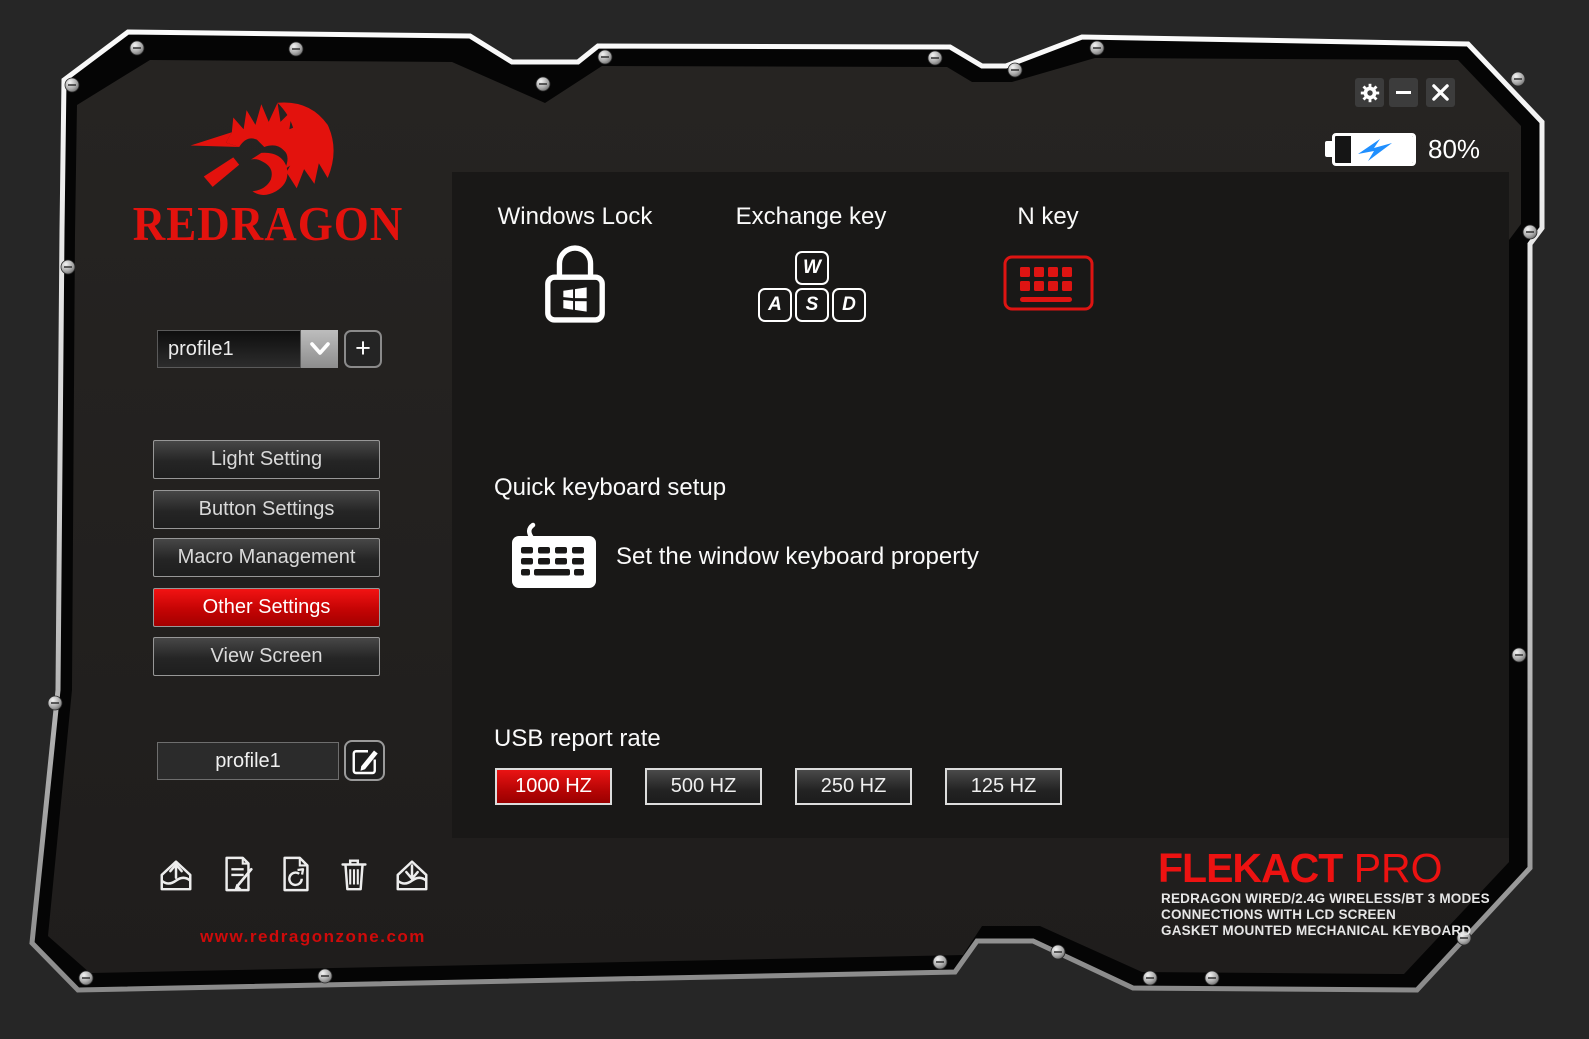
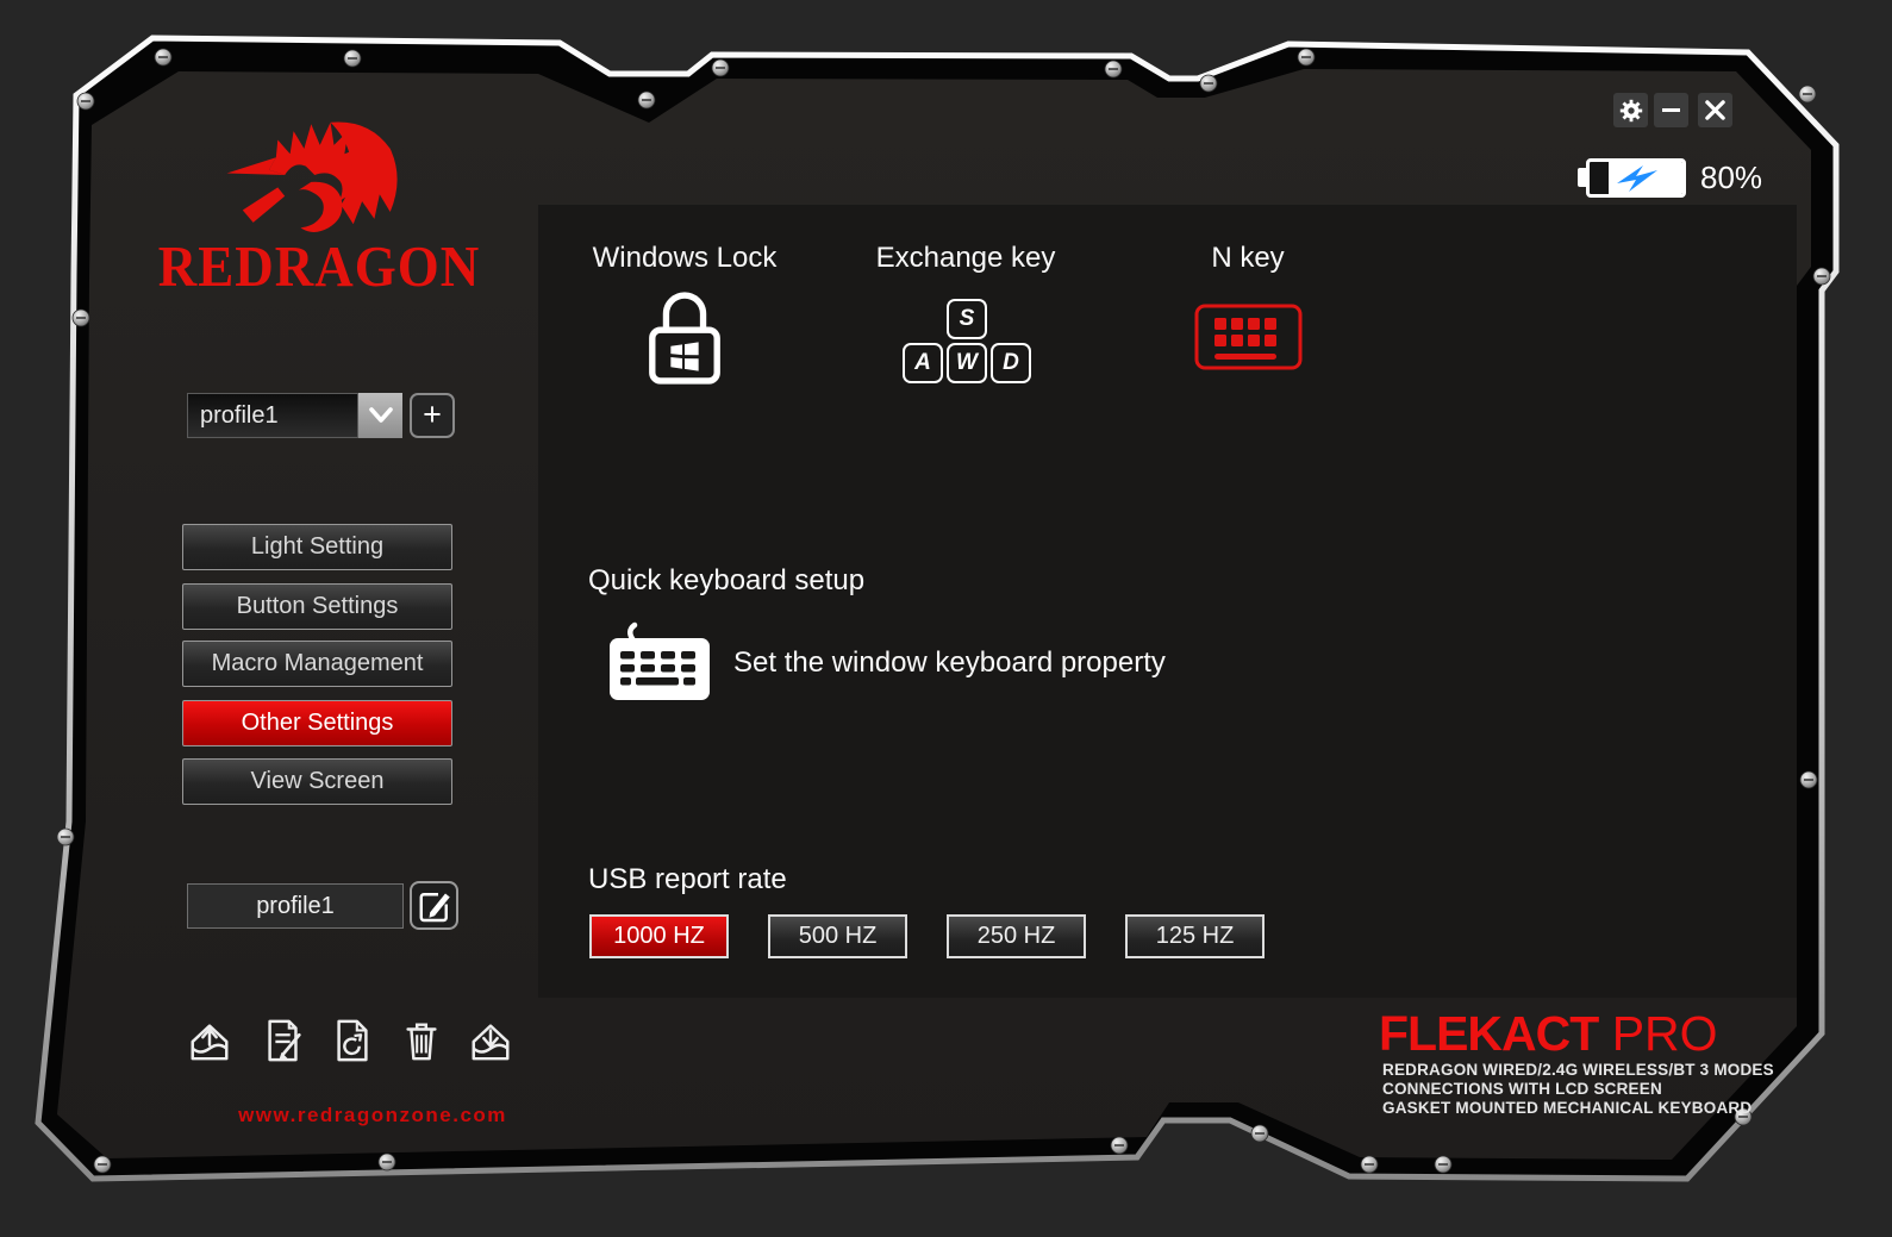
  80%
  REDRAGON
  profile1
  +
  Light Setting
  Button Settings
  Macro Management
  Other Settings
  View Screen
  profile1
  www.redragonzone.com
  Windows Lock
  Exchange key
  N key
- W
+ S
  A
- S
+ W
  D
  Quick keyboard setup
  Set the window keyboard property
  USB report rate
  1000 HZ
  500 HZ
  250 HZ
  125 HZ
  FLEKACT PRO
  REDRAGON WIRED/2.4G WIRELESS/BT 3 MODES
  CONNECTIONS WITH LCD SCREEN
  GASKET MOUNTED MECHANICAL KEYBOARD
